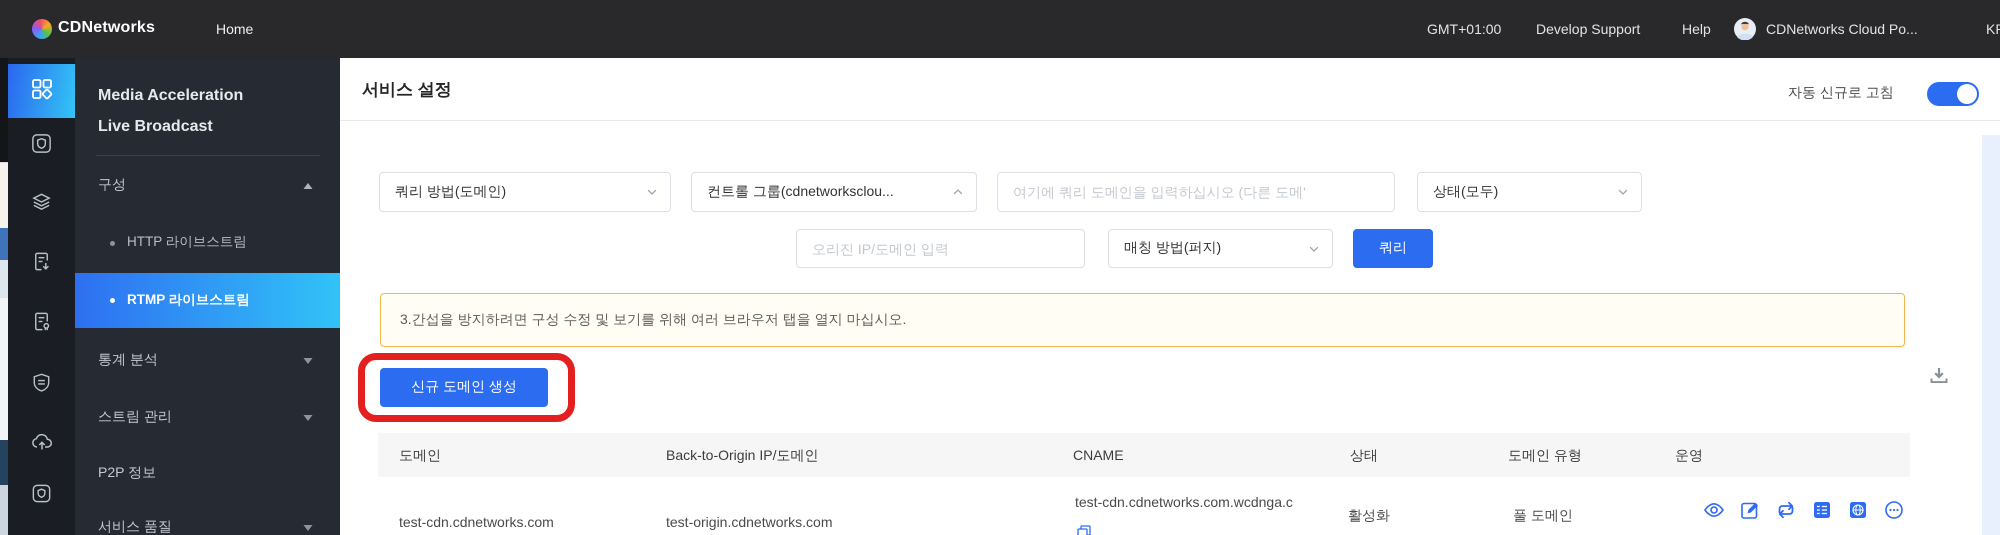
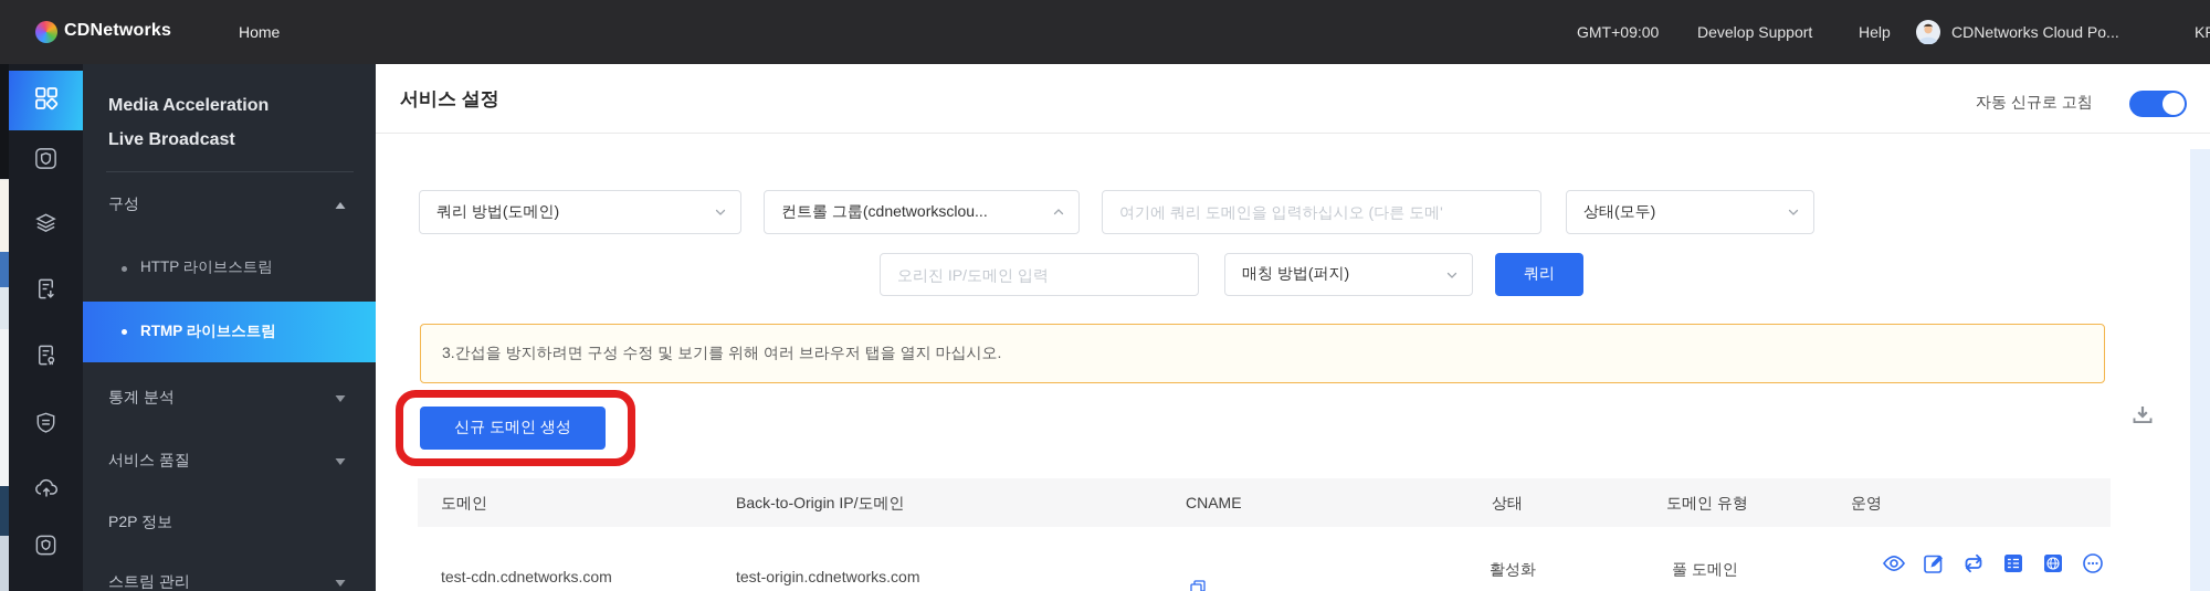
  CDNetworks
  Home
- GMT+01:00
+ GMT+09:00
  Develop Support
  Help
  CDNetworks Cloud Po...
  Media Acceleration
  Live Broadcast
  구성
  HTTP 라이브스트림
  RTMP 라이브스트림
  통계 분석
- 스트림 관리
+ 서비스 품질
  P2P 정보
- 서비스 품질
+ 스트림 관리
  서비스 설정
  자동 신규로 고침
  쿼리 방법(도메인)
  컨트롤 그룹(cdnetworksclou...
  여기에 쿼리 도메인을 입력하십시오 (다른 도메'
  상태(모두)
  오리진 IP/도메인 입력
  매칭 방법(퍼지)
  쿼리
  3.간섭을 방지하려면 구성 수정 및 보기를 위해 여러 브라우저 탭을 열지 마십시오.
  신규 도메인 생성
  도메인
  Back-to-Origin IP/도메인
  CNAME
  상태
  도메인 유형
  운영
  test-cdn.cdnetworks.com
  test-origin.cdnetworks.com
- test-cdn.cdnetworks.com.wcdnga.c
  활성화
  풀 도메인
